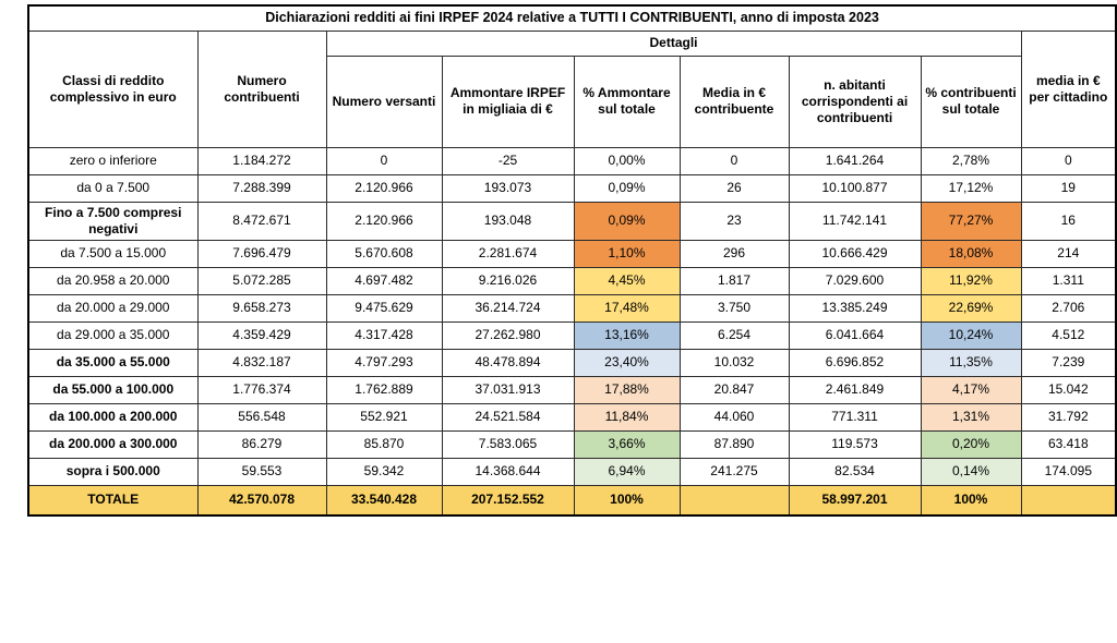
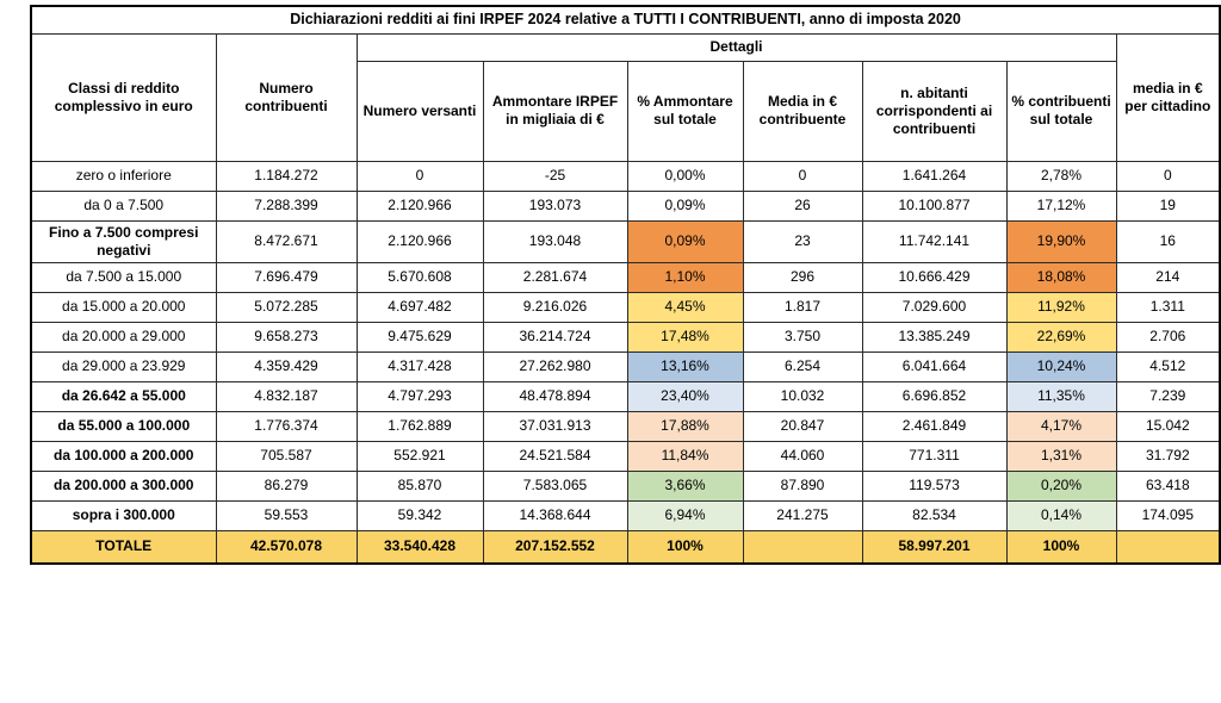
- Dichiarazioni redditi ai fini IRPEF 2024 relative a TUTTI I CONTRIBUENTI, anno di imposta 2023
+ Dichiarazioni redditi ai fini IRPEF 2024 relative a TUTTI I CONTRIBUENTI, anno di imposta 2020
  Classi di reddito complessivo in euro	Numero contribuenti	Dettagli	media in € per cittadino
  Numero versanti	Ammontare IRPEF in migliaia di €	% Ammontare sul totale	Media in € contribuente	n. abitanti corrispondenti ai contribuenti	% contribuenti sul totale
  zero o inferiore	1.184.272	0	-25	0,00%	0	1.641.264	2,78%	0
  da 0 a 7.500	7.288.399	2.120.966	193.073	0,09%	26	10.100.877	17,12%	19
- Fino a 7.500 compresi negativi	8.472.671	2.120.966	193.048	0,09%	23	11.742.141	77,27%	16
+ Fino a 7.500 compresi negativi	8.472.671	2.120.966	193.048	0,09%	23	11.742.141	19,90%	16
  da 7.500 a 15.000	7.696.479	5.670.608	2.281.674	1,10%	296	10.666.429	18,08%	214
- da 20.958 a 20.000	5.072.285	4.697.482	9.216.026	4,45%	1.817	7.029.600	11,92%	1.311
+ da 15.000 a 20.000	5.072.285	4.697.482	9.216.026	4,45%	1.817	7.029.600	11,92%	1.311
  da 20.000 a 29.000	9.658.273	9.475.629	36.214.724	17,48%	3.750	13.385.249	22,69%	2.706
- da 29.000 a 35.000	4.359.429	4.317.428	27.262.980	13,16%	6.254	6.041.664	10,24%	4.512
+ da 29.000 a 23.929	4.359.429	4.317.428	27.262.980	13,16%	6.254	6.041.664	10,24%	4.512
- da 35.000 a 55.000	4.832.187	4.797.293	48.478.894	23,40%	10.032	6.696.852	11,35%	7.239
+ da 26.642 a 55.000	4.832.187	4.797.293	48.478.894	23,40%	10.032	6.696.852	11,35%	7.239
  da 55.000 a 100.000	1.776.374	1.762.889	37.031.913	17,88%	20.847	2.461.849	4,17%	15.042
- da 100.000 a 200.000	556.548	552.921	24.521.584	11,84%	44.060	771.311	1,31%	31.792
+ da 100.000 a 200.000	705.587	552.921	24.521.584	11,84%	44.060	771.311	1,31%	31.792
  da 200.000 a 300.000	86.279	85.870	7.583.065	3,66%	87.890	119.573	0,20%	63.418
- sopra i 500.000	59.553	59.342	14.368.644	6,94%	241.275	82.534	0,14%	174.095
+ sopra i 300.000	59.553	59.342	14.368.644	6,94%	241.275	82.534	0,14%	174.095
  TOTALE	42.570.078	33.540.428	207.152.552	100%		58.997.201	100%
